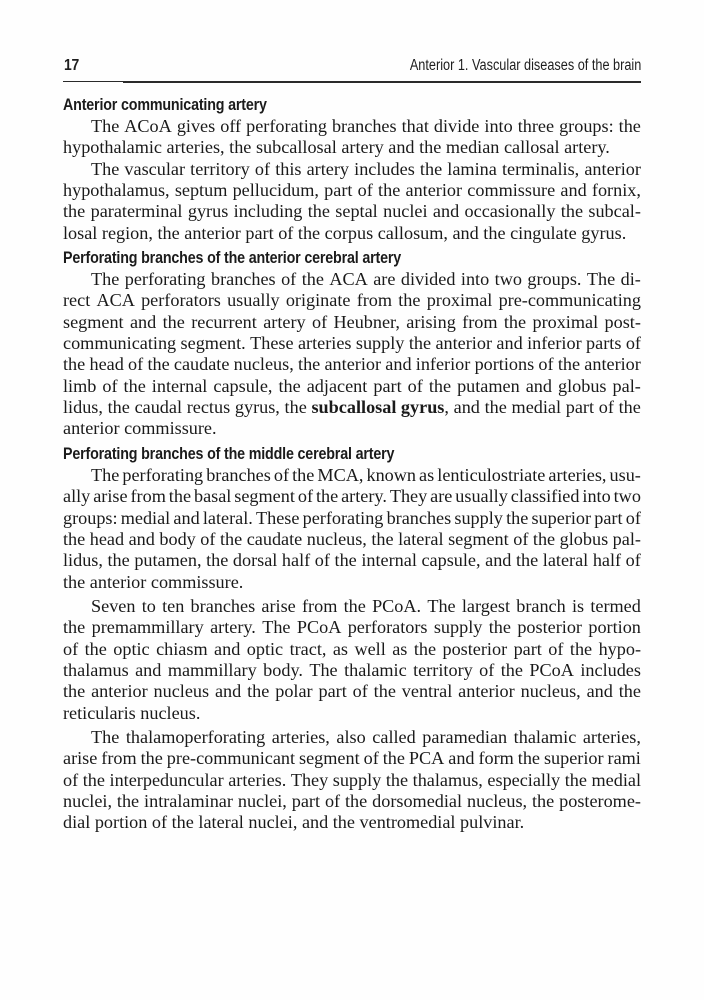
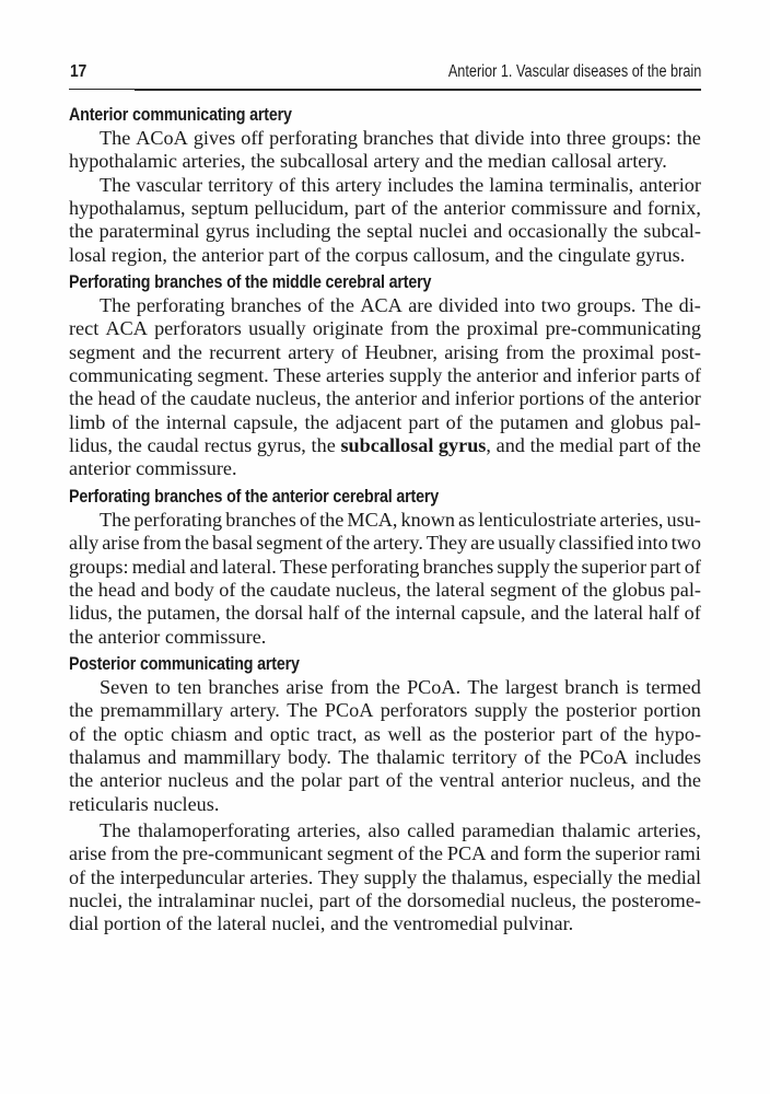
  17
  Anterior 1. Vascular diseases of the brain
  Anterior communicating artery
  The
  ACoA
  gives
  off
  perforating
  branches
  that
  divide
  into
  three
  groups:
  the
  hypothalamic
  arteries,
  the
  subcallosal
  artery
  and
  the
  median
  callosal
  artery.
  The
  vascular
  territory
  of
  this
  artery
  includes
  the
  lamina
  terminalis,
  anterior
  hypothalamus,
  septum
  pellucidum,
  part
  of
  the
  anterior
  commissure
  and
  fornix,
  the
  paraterminal
  gyrus
  including
  the
  septal
  nuclei
  and
  occasionally
  the
  subcal-
  losal
  region,
  the
  anterior
  part
  of
  the
  corpus
  callosum,
  and
  the
  cingulate
  gyrus.
- Perforating branches of the anterior cerebral artery
+ Perforating branches of the middle cerebral artery
  The
  perforating
  branches
  of
  the
  ACA
  are
  divided
  into
  two
  groups.
  The
  di-
  rect
  ACA
  perforators
  usually
  originate
  from
  the
  proximal
  pre-communicating
  segment
  and
  the
  recurrent
  artery
  of
  Heubner,
  arising
  from
  the
  proximal
  post-
  communicating
  segment.
  These
  arteries
  supply
  the
  anterior
  and
  inferior
  parts
  of
  the
  head
  of
  the
  caudate
  nucleus,
  the
  anterior
  and
  inferior
  portions
  of
  the
  anterior
  limb
  of
  the
  internal
  capsule,
  the
  adjacent
  part
  of
  the
  putamen
  and
  globus
  pal-
  lidus,
  the
  caudal
  rectus
  gyrus,
  the
  subcallosal gyrus,
  and
  the
  medial
  part
  of
  the
  anterior
  commissure.
- Perforating branches of the middle cerebral artery
+ Perforating branches of the anterior cerebral artery
  The
  perforating
  branches
  of
  the
  MCA,
  known
  as
  lenticulostriate
  arteries,
  usu-
  ally
  arise
  from
  the
  basal
  segment
  of
  the
  artery.
  They
  are
  usually
  classified
  into
  two
  groups:
  medial
  and
  lateral.
  These
  perforating
  branches
  supply
  the
  superior
  part
  of
  the
  head
  and
  body
  of
  the
  caudate
  nucleus,
  the
  lateral
  segment
  of
  the
  globus
  pal-
  lidus,
  the
  putamen,
  the
  dorsal
  half
  of
  the
  internal
  capsule,
  and
  the
  lateral
  half
  of
  the
  anterior
  commissure.
+ Posterior communicating artery
  Seven
  to
  ten
  branches
  arise
  from
  the
  PCoA.
  The
  largest
  branch
  is
  termed
  the
  premammillary
  artery.
  The
  PCoA
  perforators
  supply
  the
  posterior
  portion
  of
  the
  optic
  chiasm
  and
  optic
  tract,
  as
  well
  as
  the
  posterior
  part
  of
  the
  hypo-
  thalamus
  and
  mammillary
  body.
  The
  thalamic
  territory
  of
  the
  PCoA
  includes
  the
  anterior
  nucleus
  and
  the
  polar
  part
  of
  the
  ventral
  anterior
  nucleus,
  and
  the
  reticularis
  nucleus.
  The
  thalamoperforating
  arteries,
  also
  called
  paramedian
  thalamic
  arteries,
  arise
  from
  the
  pre-communicant
  segment
  of
  the
  PCA
  and
  form
  the
  superior
  rami
  of
  the
  interpeduncular
  arteries.
  They
  supply
  the
  thalamus,
  especially
  the
  medial
  nuclei,
  the
  intralaminar
  nuclei,
  part
  of
  the
  dorsomedial
  nucleus,
  the
  posterome-
  dial
  portion
  of
  the
  lateral
  nuclei,
  and
  the
  ventromedial
  pulvinar.
